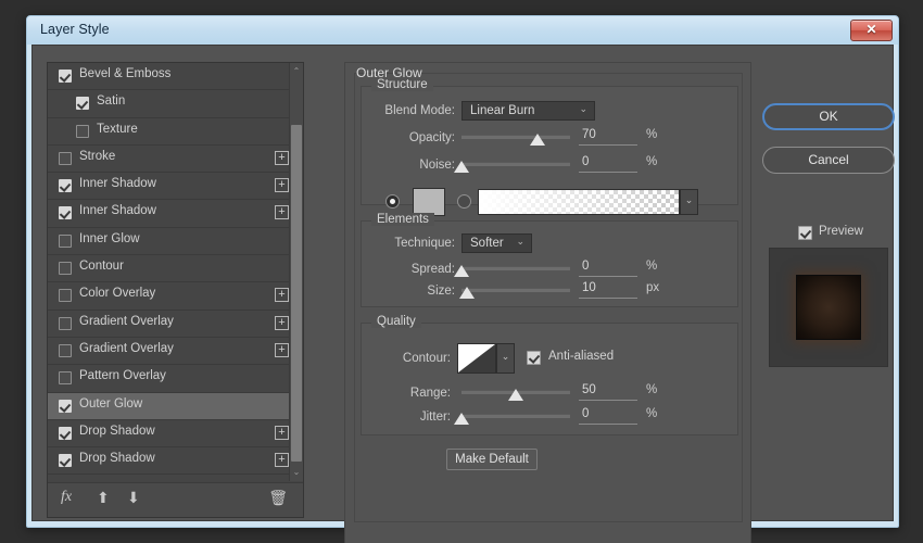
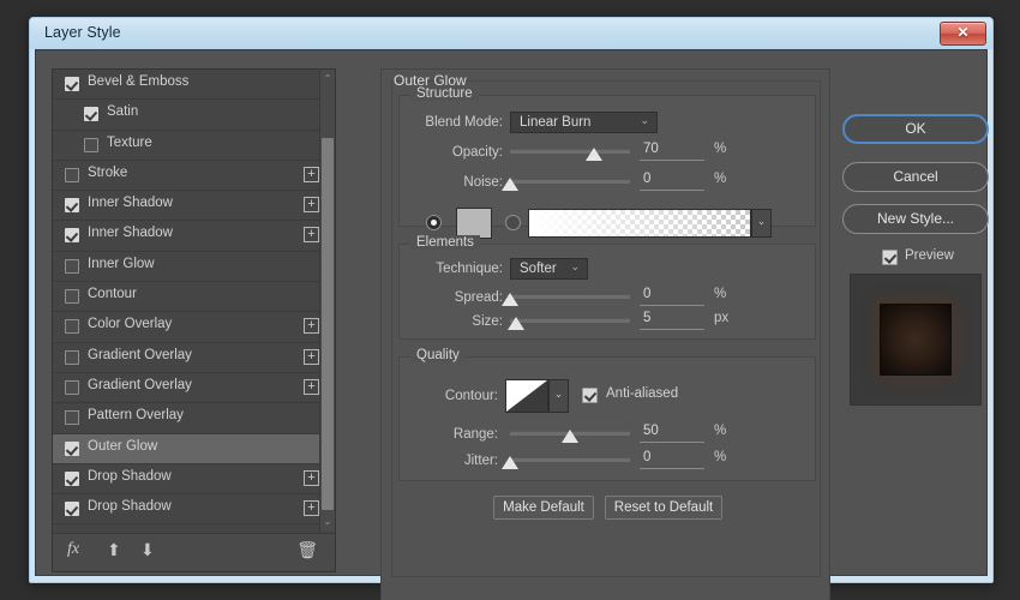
  Layer Style
  ✕
  Bevel & Emboss
  Satin
  Texture
  Stroke
  +
  Inner Shadow
  +
  Inner Shadow
  +
  Inner Glow
  Contour
  Color Overlay
  +
  Gradient Overlay
  +
  Gradient Overlay
  +
  Pattern Overlay
  Outer Glow
  Drop Shadow
  +
  Drop Shadow
  +
  ⌃
  ⌄
  fx
  ⬆
  ⬇
  🗑
  Outer Glow
  Structure
  Blend Mode:
  Linear Burn
  ⌄
  Opacity:
  70
  %
  Noise:
  0
  %
  ⌄
  Elements
  Technique:
  Softer
  ⌄
  Spread:
  0
  %
  Size:
- 10
+ 5
  px
  Quality
  Contour:
  ⌄
  Anti-aliased
  Range:
  50
  %
  Jitter:
  0
  %
  Make Default
+ Reset to Default
  OK
  Cancel
+ New Style...
  Preview
